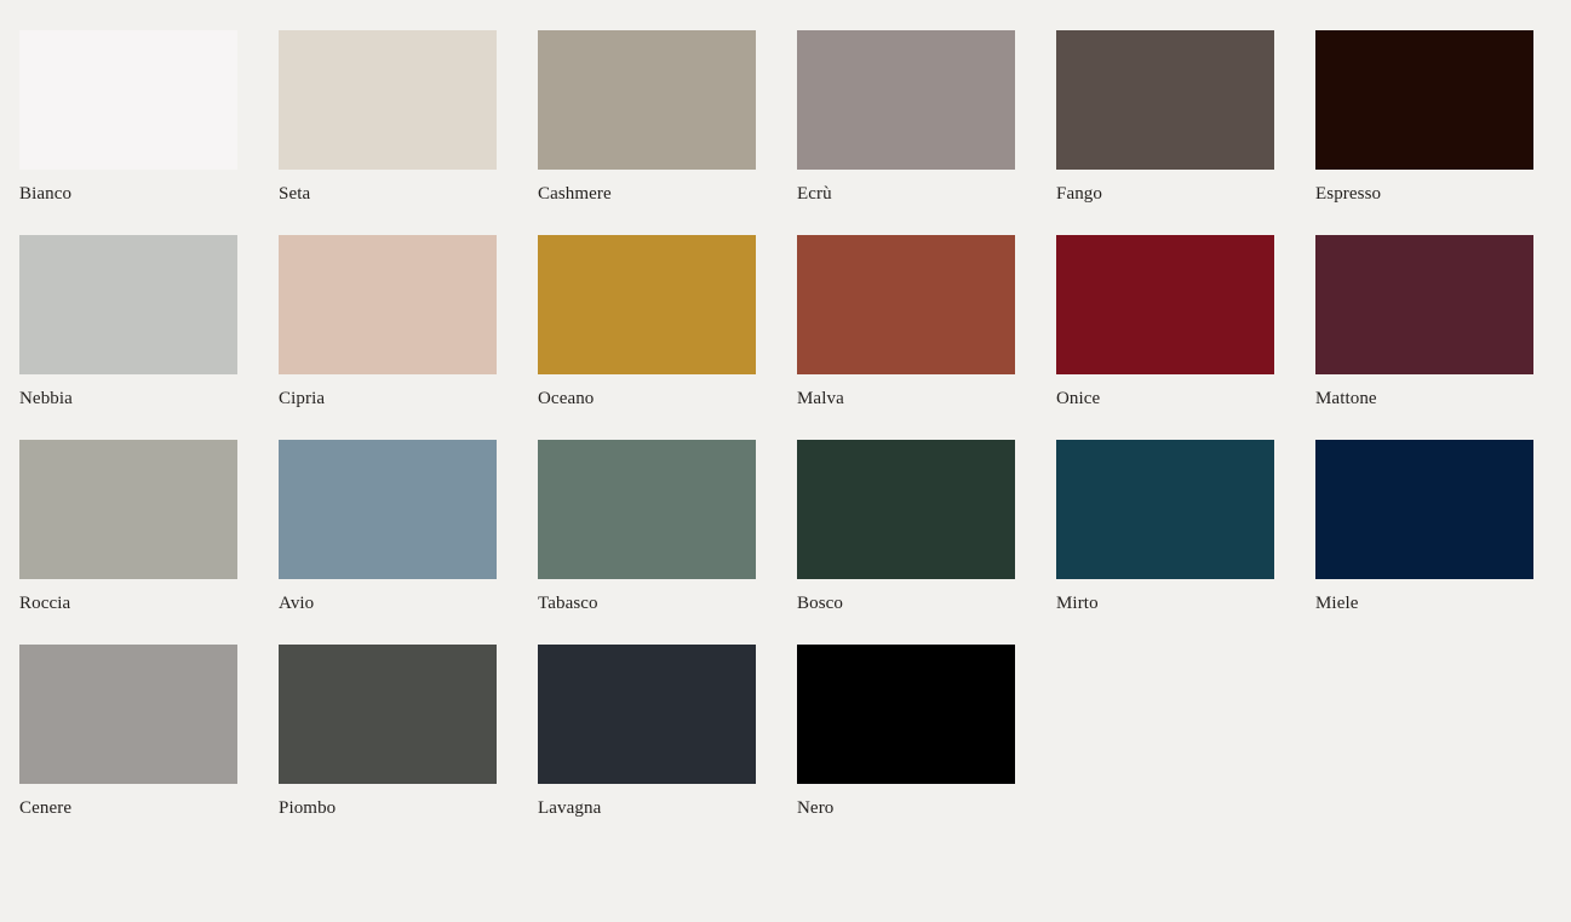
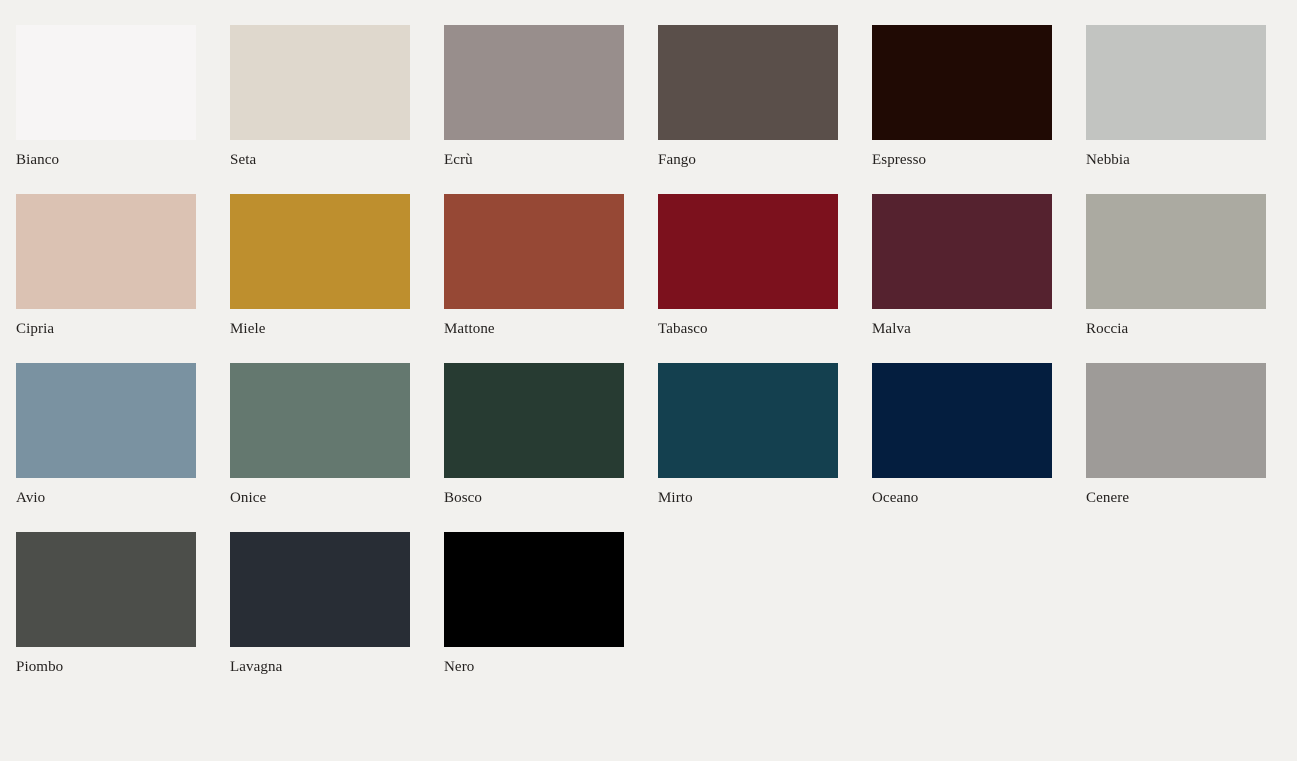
  Bianco
  Seta
- Cashmere
  Ecrù
  Fango
  Espresso
  Nebbia
  Cipria
- Oceano
+ Miele
- Malva
+ Mattone
- Onice
+ Tabasco
- Mattone
+ Malva
  Roccia
  Avio
- Tabasco
+ Onice
  Bosco
  Mirto
- Miele
+ Oceano
  Cenere
  Piombo
  Lavagna
  Nero
